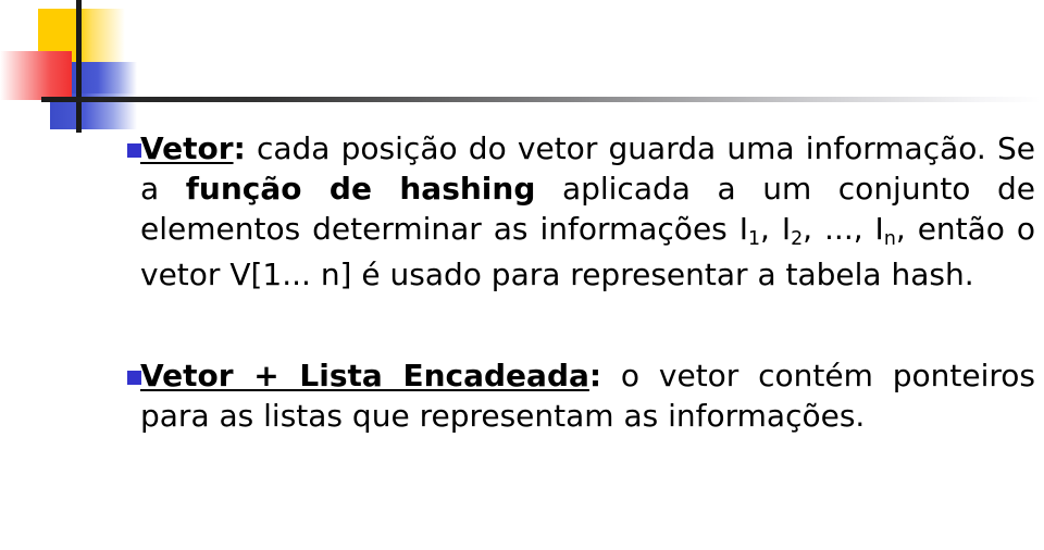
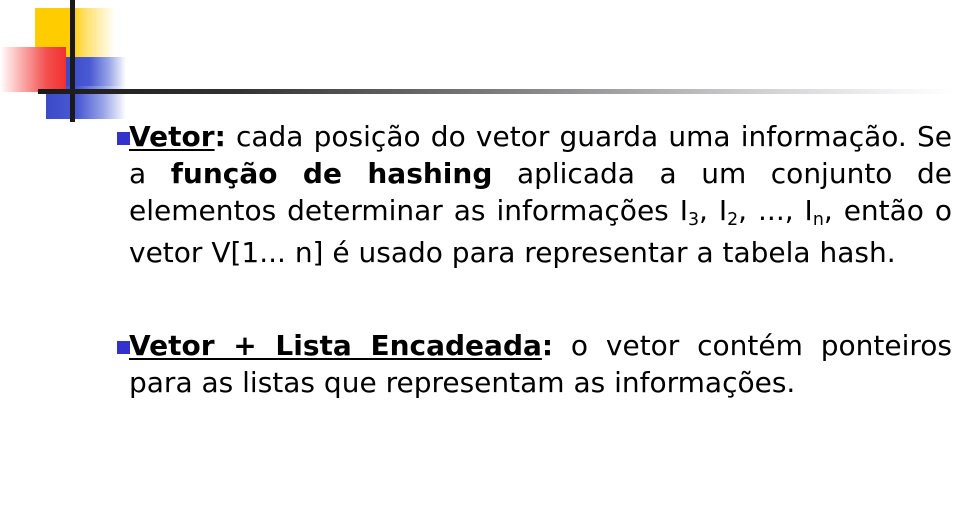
- Vetor: cada posição do vetor guarda uma informação. Se a função de hashing aplicada a um conjunto de elementos determinar as informações I1, I2, ..., In, então o vetor V[1... n] é usado para representar a tabela hash.
+ Vetor: cada posição do vetor guarda uma informação. Se a função de hashing aplicada a um conjunto de elementos determinar as informações I3, I2, ..., In, então o vetor V[1... n] é usado para representar a tabela hash.
  Vetor + Lista Encadeada: o vetor contém ponteiros para as listas que representam as informações.
